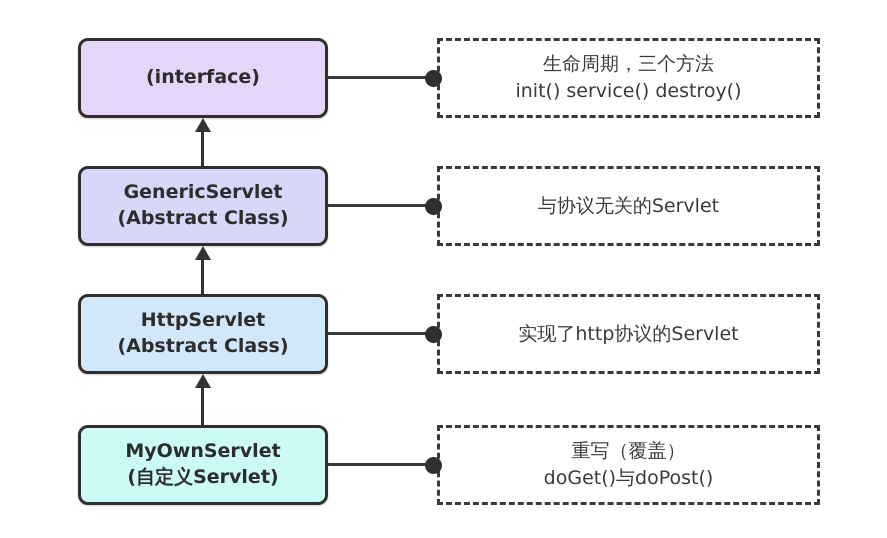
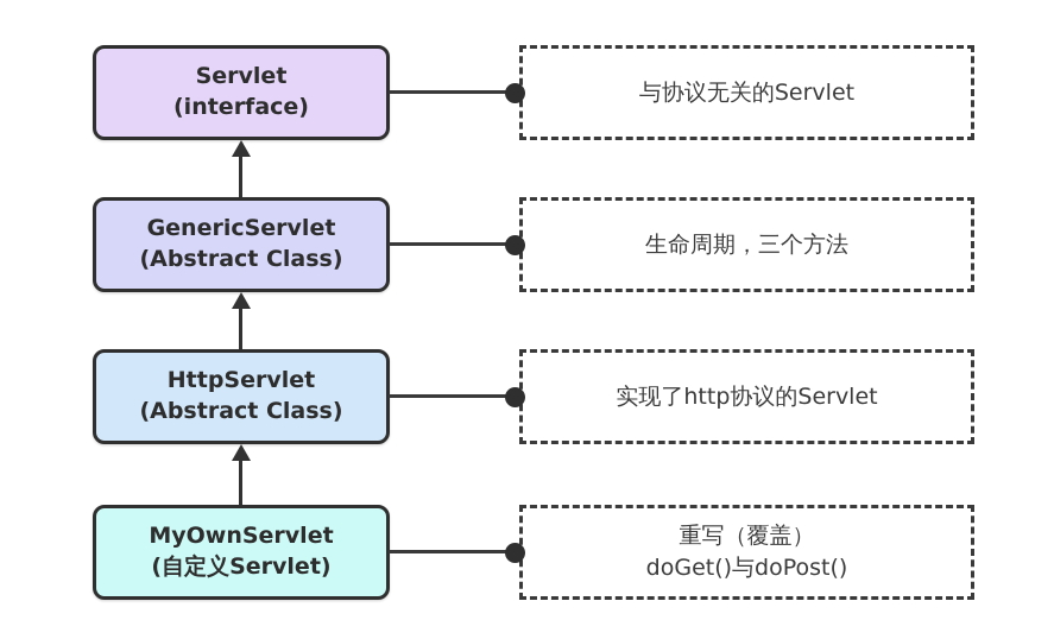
+ Servlet
  (interface)
- 生命周期，三个方法
+ 与协议无关的Servlet
- init() service() destroy()
  GenericServlet
  (Abstract Class)
- 与协议无关的Servlet
+ 生命周期，三个方法
  HttpServlet
  (Abstract Class)
  实现了http协议的Servlet
  MyOwnServlet
  (自定义Servlet)
  重写（覆盖）
  doGet()与doPost()
